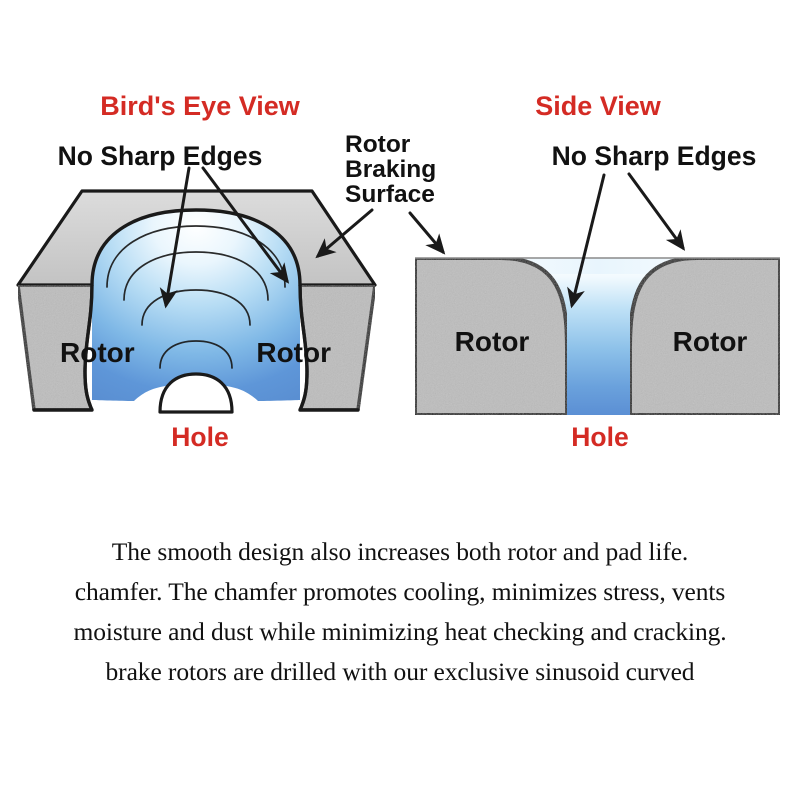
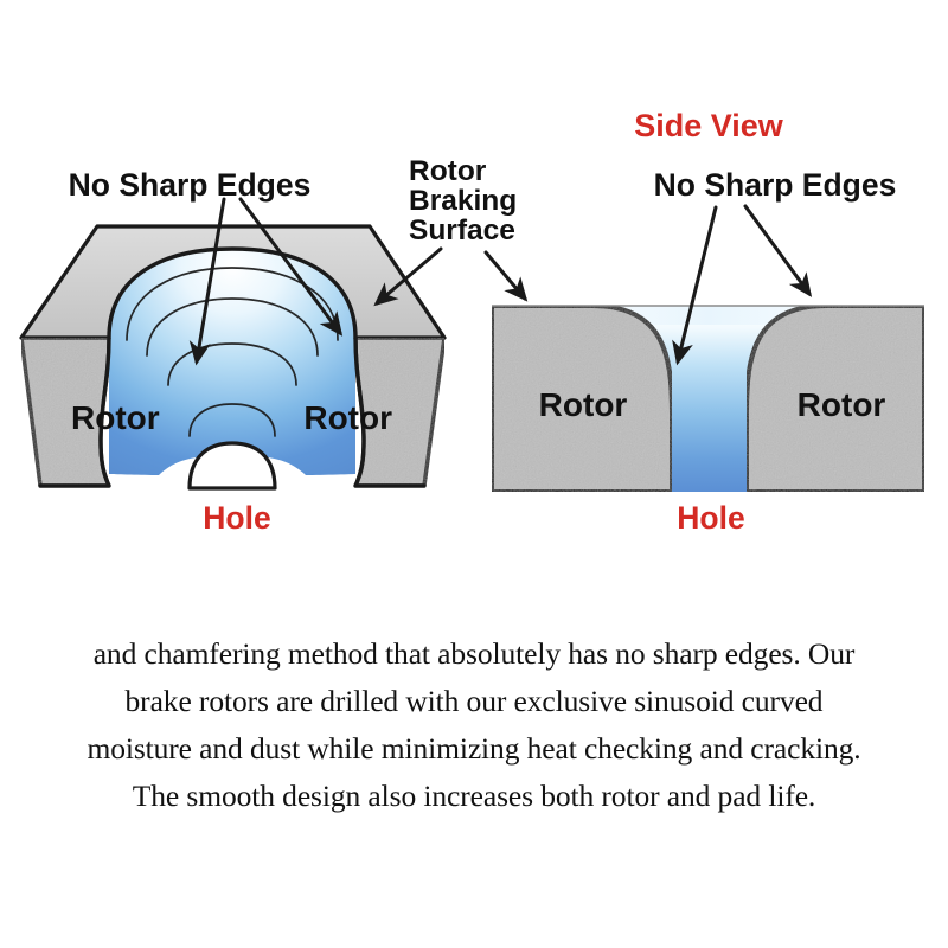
- Bird's Eye View
  Side View
  No Sharp Edges
  No Sharp Edges
  Rotor
  Braking
  Surface
  Rotor
  Rotor
  Rotor
  Rotor
  Hole
  Hole
+ and chamfering method that absolutely has no sharp edges. Our
- The smooth design also increases both rotor and pad life.
+ brake rotors are drilled with our exclusive sinusoid curved
- chamfer. The chamfer promotes cooling, minimizes stress, vents
  moisture and dust while minimizing heat checking and cracking.
- brake rotors are drilled with our exclusive sinusoid curved
+ The smooth design also increases both rotor and pad life.
